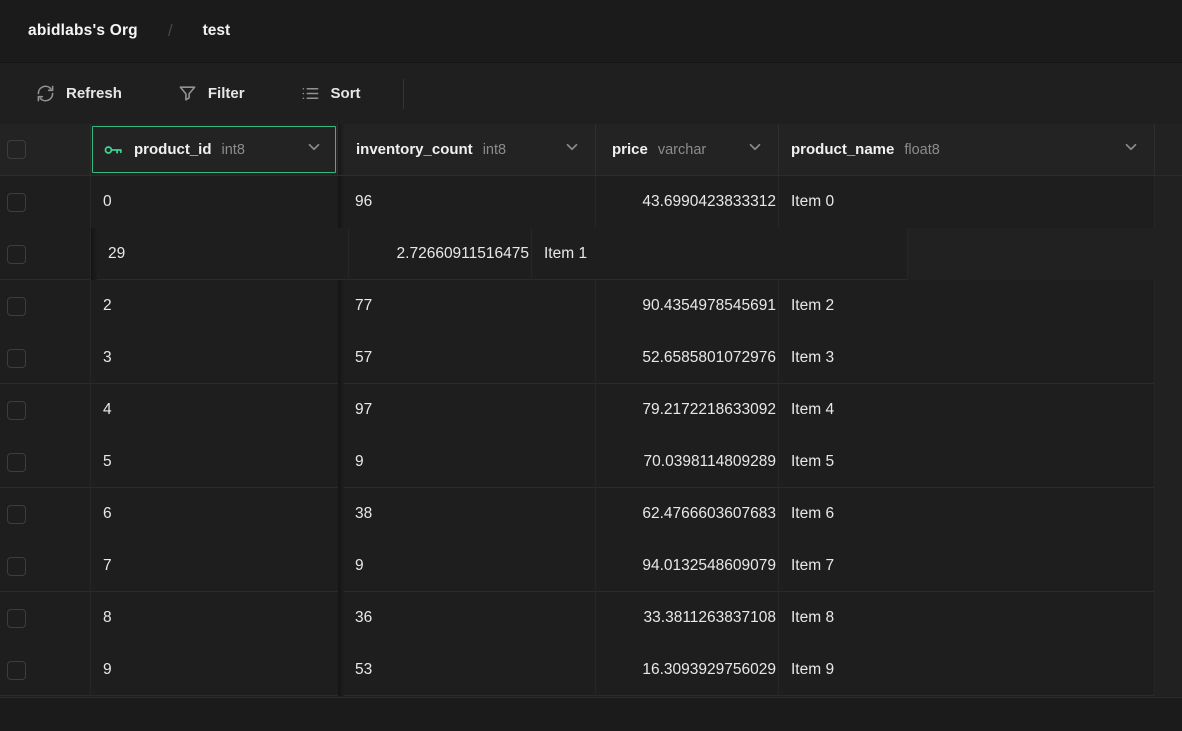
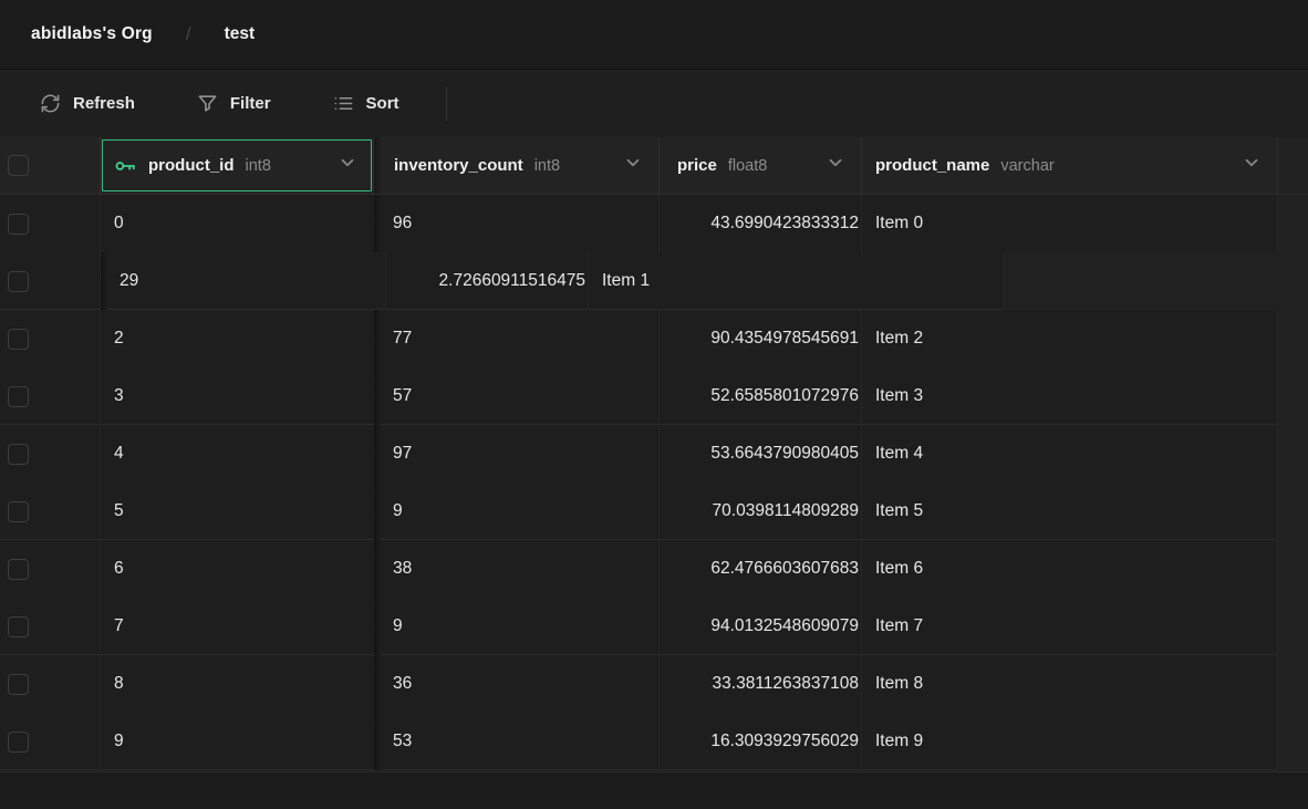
  abidlabs's Org
  /
  test
  Refresh
  Filter
  Sort
  product_id
  int8
  inventory_count
  int8
  price
- varchar
+ float8
  product_name
- float8
+ varchar
  0
  96
  43.6990423833312
  Item 0
  29
  2.72660911516475
  Item 1
  2
  77
  90.4354978545691
  Item 2
  3
  57
  52.6585801072976
  Item 3
  4
  97
- 79.2172218633092
+ 53.6643790980405
  Item 4
  5
  9
  70.0398114809289
  Item 5
  6
  38
  62.4766603607683
  Item 6
  7
  9
  94.0132548609079
  Item 7
  8
  36
  33.3811263837108
  Item 8
  9
  53
  16.3093929756029
  Item 9
